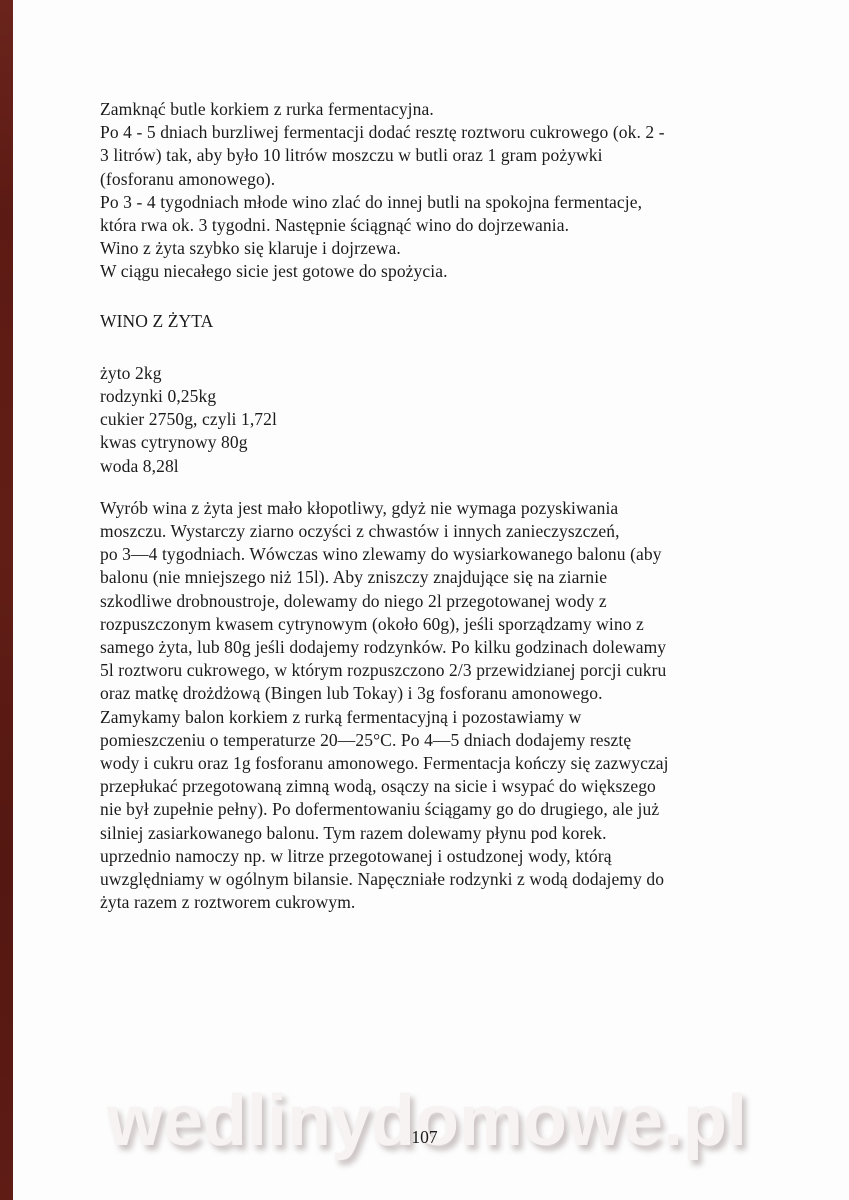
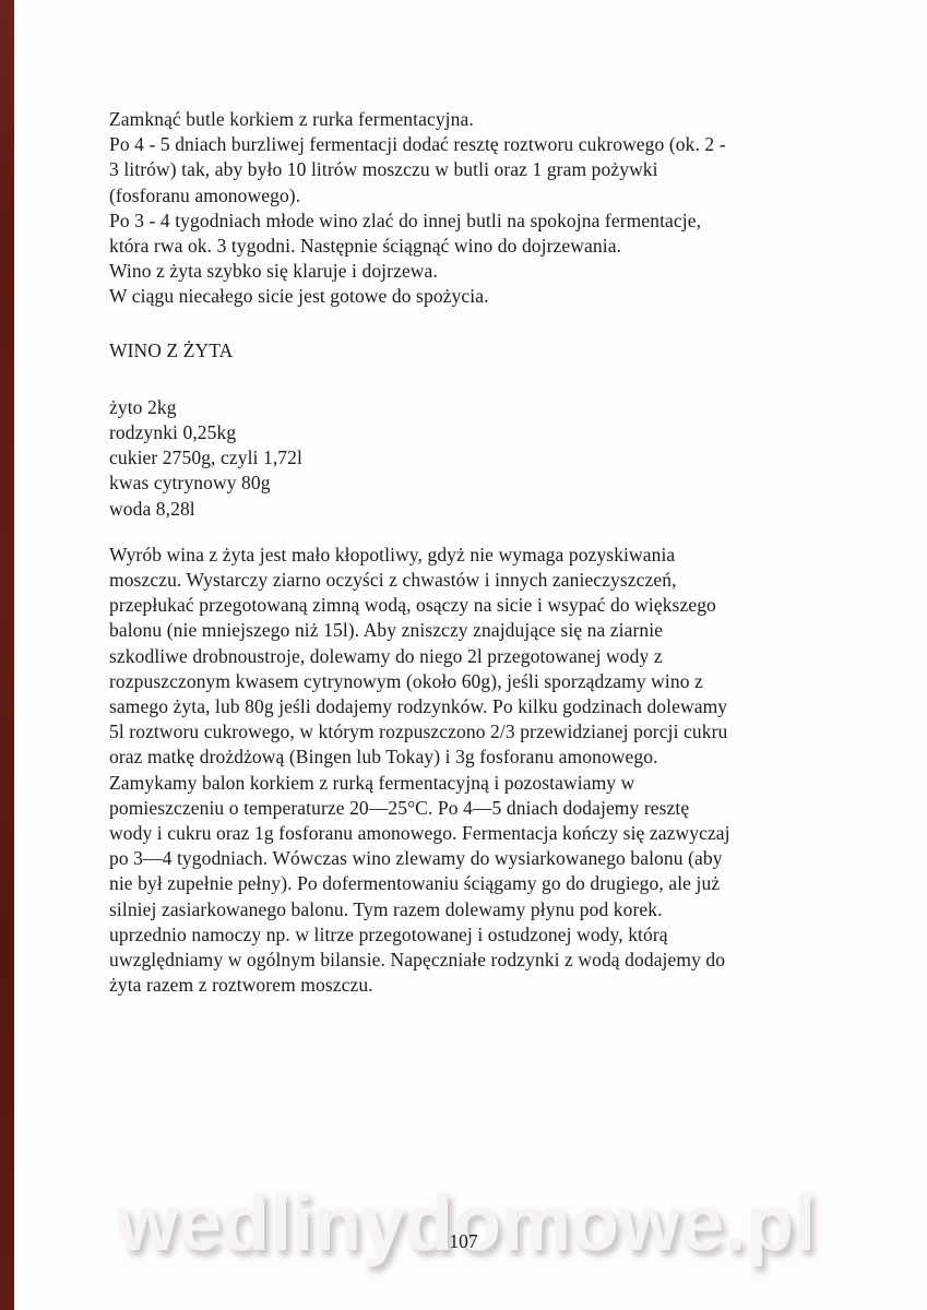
  Zamknąć butle korkiem z rurka fermentacyjna.
  Po 4 - 5 dniach burzliwej fermentacji dodać resztę roztworu cukrowego (ok. 2 -
  3 litrów) tak, aby było 10 litrów moszczu w butli oraz 1 gram pożywki
  (fosforanu amonowego).
  Po 3 - 4 tygodniach młode wino zlać do innej butli na spokojna fermentacje,
  która rwa ok. 3 tygodni. Następnie ściągnąć wino do dojrzewania.
  Wino z żyta szybko się klaruje i dojrzewa.
  W ciągu niecałego sicie jest gotowe do spożycia.
  WINO Z ŻYTA
  żyto 2kg
  rodzynki 0,25kg
  cukier 2750g, czyli 1,72l
  kwas cytrynowy 80g
  woda 8,28l
  Wyrób wina z żyta jest mało kłopotliwy, gdyż nie wymaga pozyskiwania
  moszczu. Wystarczy ziarno oczyści z chwastów i innych zanieczyszczeń,
- po 3—4 tygodniach. Wówczas wino zlewamy do wysiarkowanego balonu (aby
+ przepłukać przegotowaną zimną wodą, osączy na sicie i wsypać do większego
  balonu (nie mniejszego niż 15l). Aby zniszczy znajdujące się na ziarnie
  szkodliwe drobnoustroje, dolewamy do niego 2l przegotowanej wody z
  rozpuszczonym kwasem cytrynowym (około 60g), jeśli sporządzamy wino z
  samego żyta, lub 80g jeśli dodajemy rodzynków. Po kilku godzinach dolewamy
  5l roztworu cukrowego, w którym rozpuszczono 2/3 przewidzianej porcji cukru
  oraz matkę drożdżową (Bingen lub Tokay) i 3g fosforanu amonowego.
  Zamykamy balon korkiem z rurką fermentacyjną i pozostawiamy w
  pomieszczeniu o temperaturze 20—25°C. Po 4—5 dniach dodajemy resztę
  wody i cukru oraz 1g fosforanu amonowego. Fermentacja kończy się zazwyczaj
- przepłukać przegotowaną zimną wodą, osączy na sicie i wsypać do większego
+ po 3—4 tygodniach. Wówczas wino zlewamy do wysiarkowanego balonu (aby
  nie był zupełnie pełny). Po dofermentowaniu ściągamy go do drugiego, ale już
  silniej zasiarkowanego balonu. Tym razem dolewamy płynu pod korek.
  uprzednio namoczy np. w litrze przegotowanej i ostudzonej wody, którą
  uwzględniamy w ogólnym bilansie. Napęczniałe rodzynki z wodą dodajemy do
- żyta razem z roztworem cukrowym.
+ żyta razem z roztworem moszczu.
  wedlinydomowe.pl
  107
